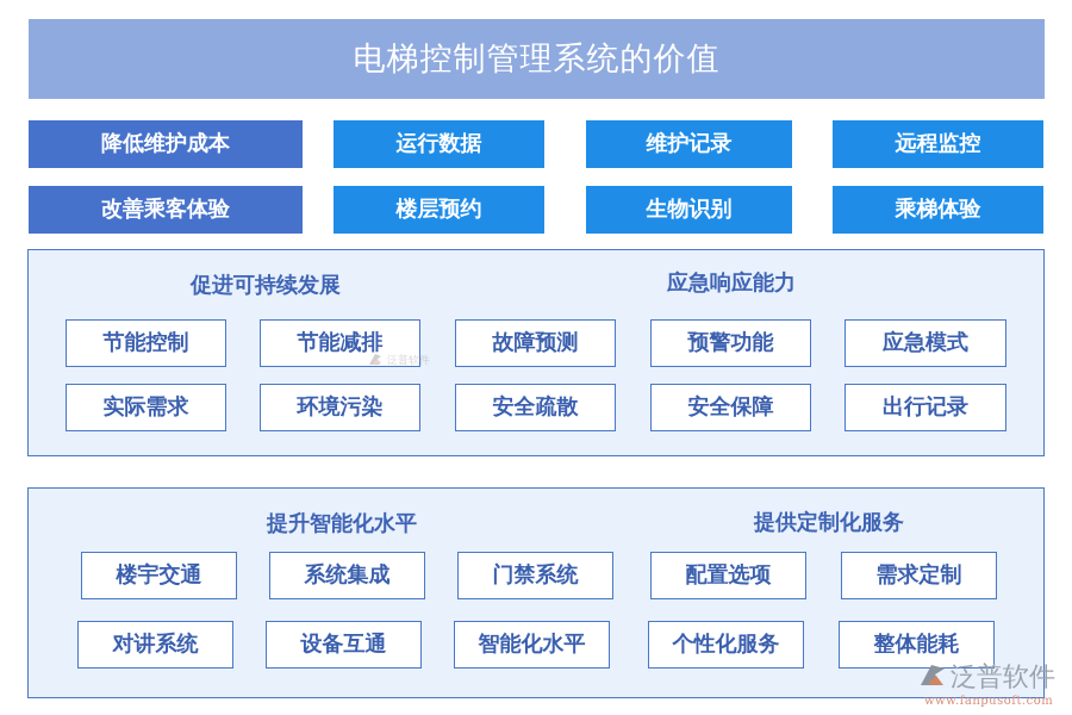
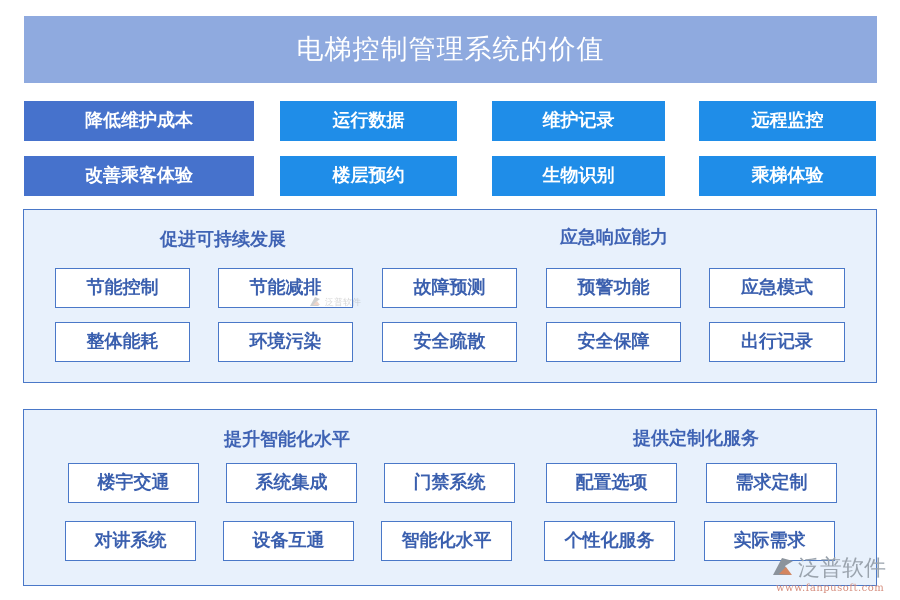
  电梯控制管理系统的价值
  降低维护成本
  运行数据
  维护记录
  远程监控
  改善乘客体验
  楼层预约
  生物识别
  乘梯体验
  促进可持续发展
  应急响应能力
  节能控制
  节能减排
  故障预测
  预警功能
  应急模式
- 实际需求
+ 整体能耗
  环境污染
  安全疏散
  安全保障
  出行记录
  泛普软件
  提升智能化水平
  提供定制化服务
  楼宇交通
  系统集成
  门禁系统
  配置选项
  需求定制
  对讲系统
  设备互通
  智能化水平
  个性化服务
- 整体能耗
+ 实际需求
  泛普软件
  www.fanpusoft.com
